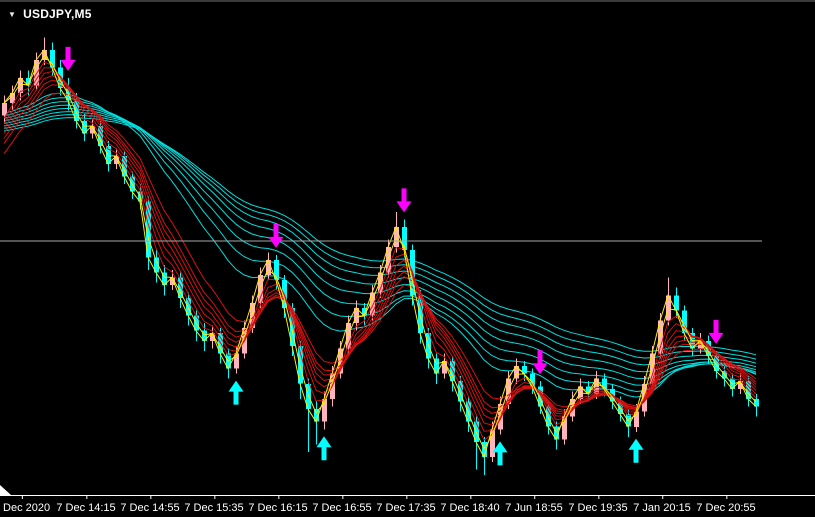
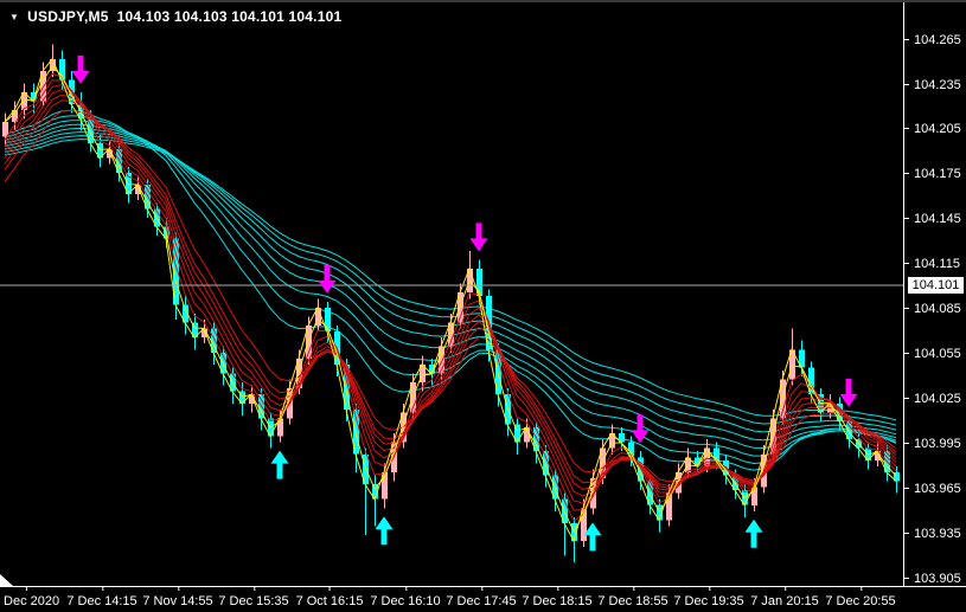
  ▼
  USDJPY,M5
+ 104.103 104.103 104.101 104.101
+ 104.265
+ 104.235
+ 104.205
+ 104.175
+ 104.145
+ 104.115
+ 104.085
+ 104.055
+ 104.025
+ 103.995
+ 103.965
+ 103.935
+ 103.905
+ 104.101
  Dec 2020
  7 Dec 14:15
- 7 Dec 14:55
+ 7 Nov 14:55
  7 Dec 15:35
- 7 Dec 16:15
+ 7 Oct 16:15
- 7 Dec 16:55
+ 7 Dec 16:10
- 7 Dec 17:35
+ 7 Dec 17:45
- 7 Dec 18:40
+ 7 Dec 18:15
- 7 Jun 18:55
+ 7 Dec 18:55
  7 Dec 19:35
  7 Jan 20:15
  7 Dec 20:55
